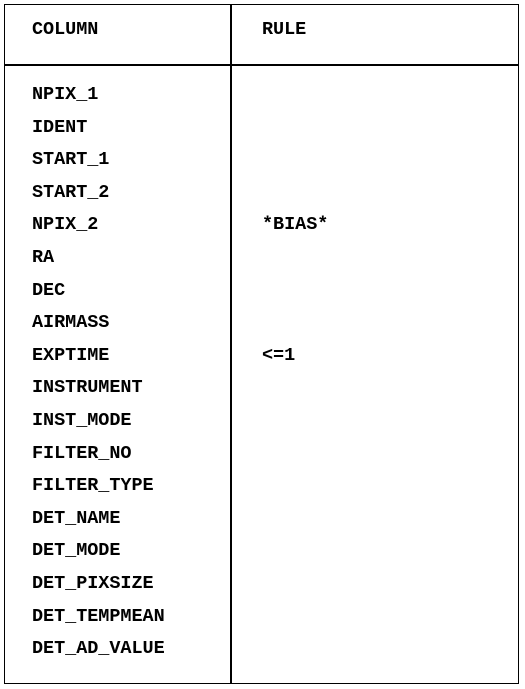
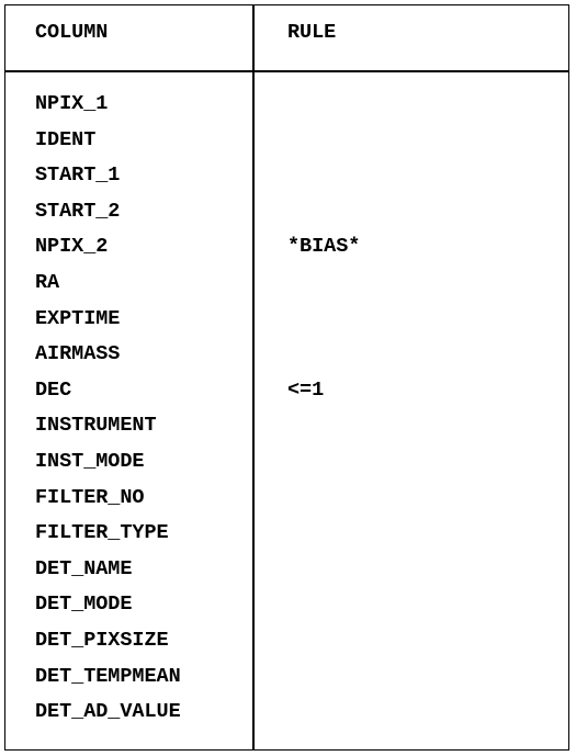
  COLUMN
  RULE
  NPIX_1
  IDENT
  START_1
  START_2
  NPIX_2
  *BIAS*
  RA
- DEC
+ EXPTIME
  AIRMASS
- EXPTIME
+ DEC
  <=1
  INSTRUMENT
  INST_MODE
  FILTER_NO
  FILTER_TYPE
  DET_NAME
  DET_MODE
  DET_PIXSIZE
  DET_TEMPMEAN
  DET_AD_VALUE
